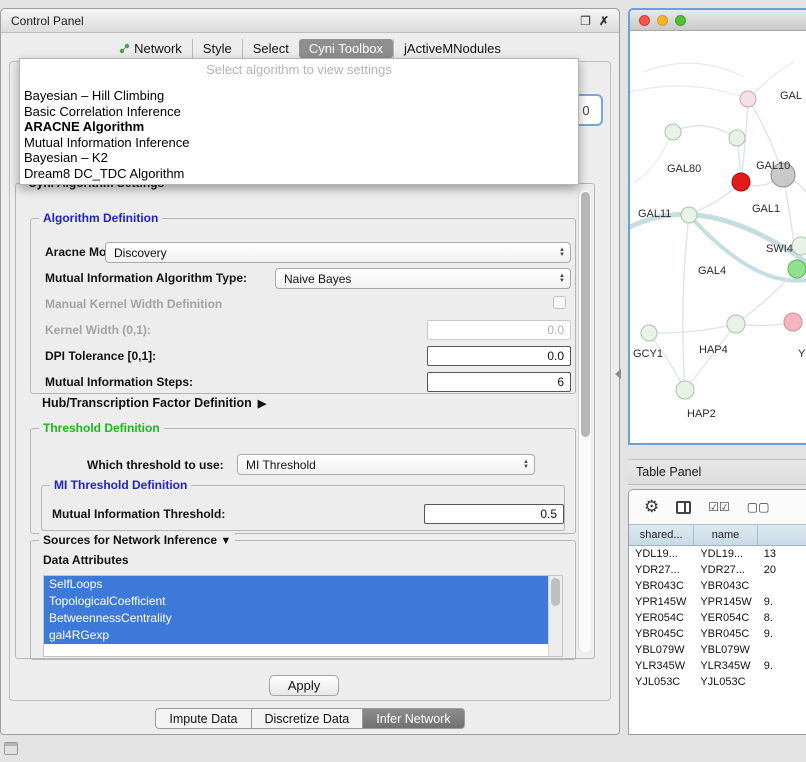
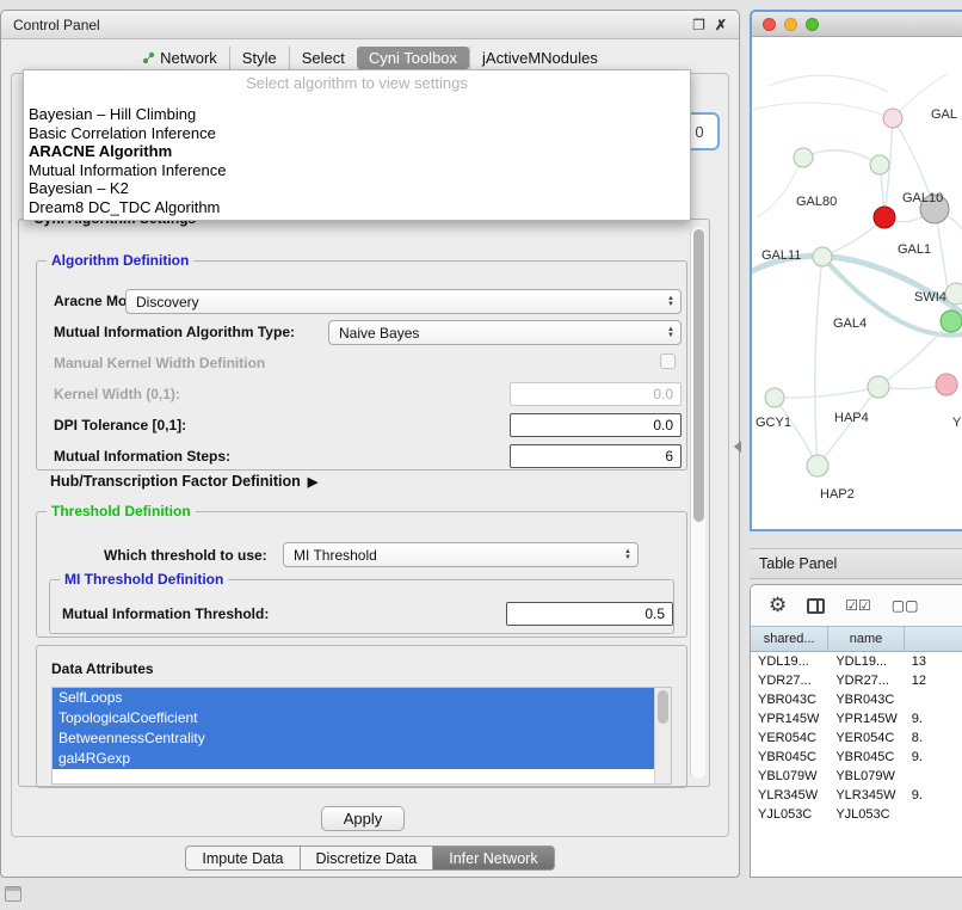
  Control Panel
  ❐
  ✗
  Network
  Style
  Select
  Cyni Toolbox
  jActiveMNodules
  0
  Select algorithm to view settings
  Bayesian – Hill Climbing
  Basic Correlation Inference
  ARACNE Algorithm
  Mutual Information Inference
  Bayesian – K2
  Dream8 DC_TDC Algorithm
  Algorithm Definition
  Aracne Mo
  Discovery
  Mutual Information Algorithm Type:
  Naive Bayes
  Manual Kernel Width Definition
  Kernel Width (0,1):
  0.0
  DPI Tolerance [0,1]:
  0.0
  Mutual Information Steps:
  6
  Hub/Transcription Factor Definition
  ▶
  Threshold Definition
  Which threshold to use:
  MI Threshold
  MI Threshold Definition
  Mutual Information Threshold:
  0.5
- Sources for Network Inference ▼
  Data Attributes
  SelfLoops
  TopologicalCoefficient
  BetweennessCentrality
  gal4RGexp
  Apply
  Impute Data
  Discretize Data
  Infer Network
  GAL
  GAL80
  GAL10
  GAL11
  GAL1
  SWI4
  GAL4
  GCY1
  HAP4
  Y
  HAP2
  Table Panel
  ⚙
  ☑☑
  ▢▢
  shared...
  name
  YDL19...
  YDL19...
  13
  YDR27...
  YDR27...
- 20
+ 12
  YBR043C
  YBR043C
  YPR145W
  YPR145W
  9.
  YER054C
  YER054C
  8.
  YBR045C
  YBR045C
  9.
  YBL079W
  YBL079W
  YLR345W
  YLR345W
  9.
  YJL053C
  YJL053C
